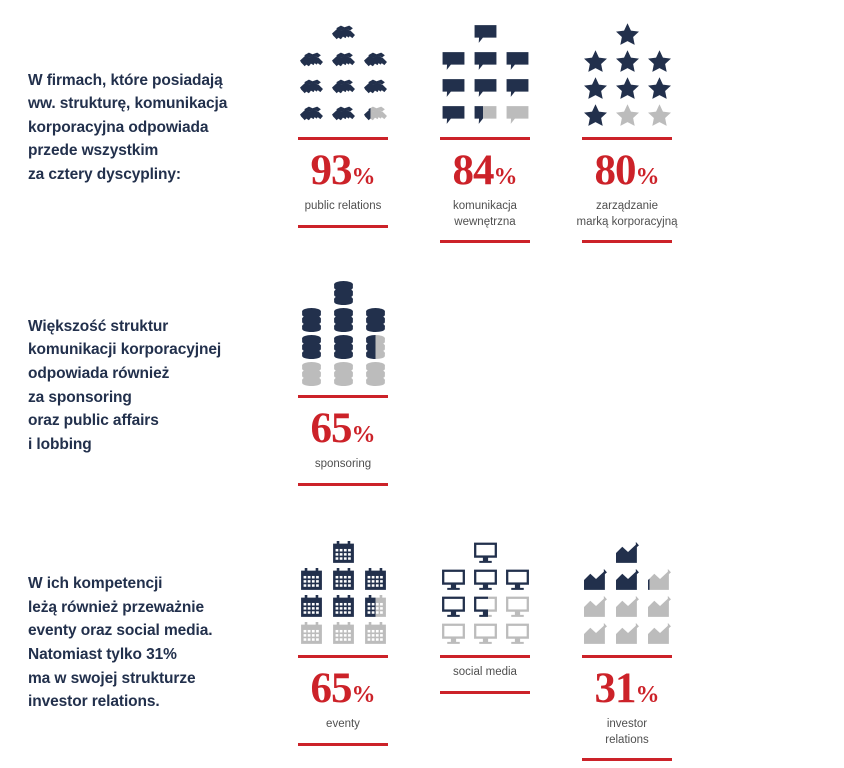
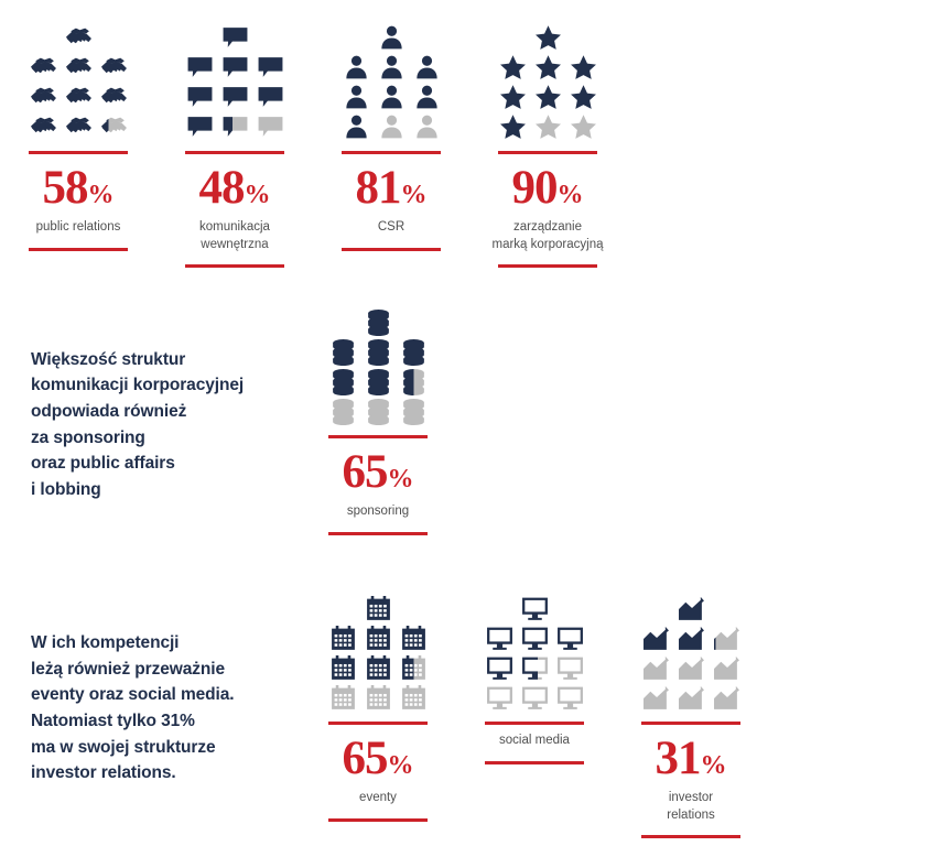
- W firmach, które posiadają
- ww. strukturę, komunikacja
- korporacyjna odpowiada
- przede wszystkim
- za cztery dyscypliny:
- 93%
+ 58%
  public relations
- 84%
+ 48%
  komunikacja
  wewnętrzna
+ 81%
+ CSR
- 80%
+ 90%
  zarządzanie
  marką korporacyjną
  Większość struktur
  komunikacji korporacyjnej
  odpowiada również
  za sponsoring
  oraz public affairs
  i lobbing
  65%
  sponsoring
  W ich kompetencji
  leżą również przeważnie
  eventy oraz social media.
  Natomiast tylko 31%
  ma w swojej strukturze
  investor relations.
  65%
  eventy
  social media
  31%
  investor
  relations
